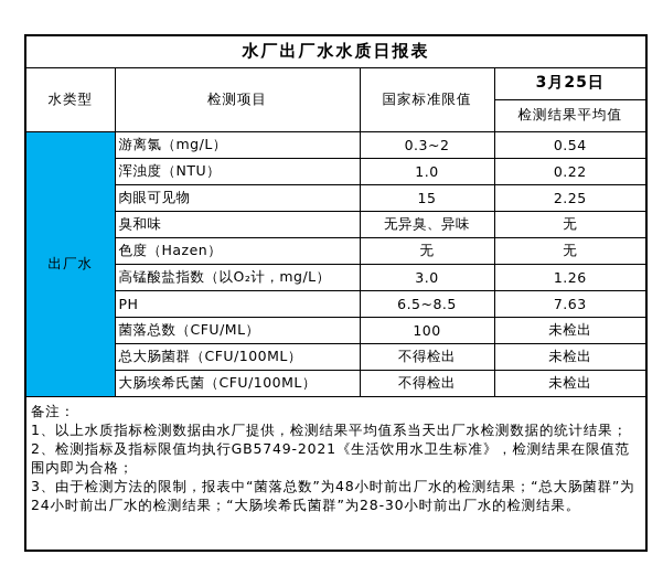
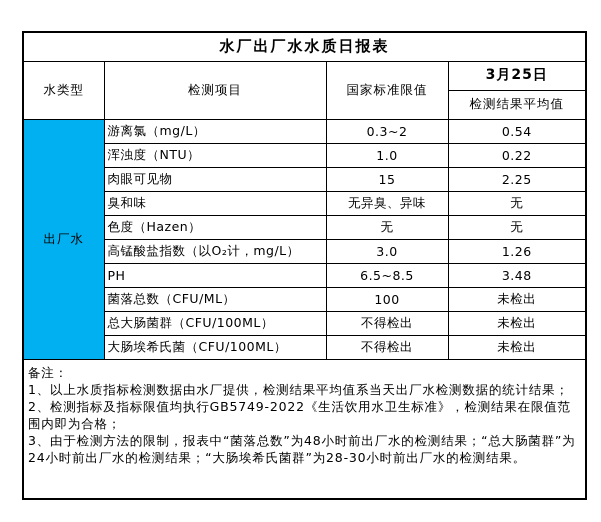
  水厂出厂水水质日报表
  水类型	检测项目	国家标准限值	3月25日
  检测结果平均值
  出厂水	游离氯（mg/L）	0.3~2	0.54
  浑浊度（NTU）	1.0	0.22
  肉眼可见物	15	2.25
  臭和味	无异臭、异味	无
  色度（Hazen）	无	无
  高锰酸盐指数（以O₂计，mg/L）	3.0	1.26
- PH	6.5~8.5	7.63
+ PH	6.5~8.5	3.48
  菌落总数（CFU/ML）	100	未检出
  总大肠菌群（CFU/100ML）	不得检出	未检出
  大肠埃希氏菌（CFU/100ML）	不得检出	未检出
- 备注： 1、以上水质指标检测数据由水厂提供，检测结果平均值系当天出厂水检测数据的统计结果； 2、检测指标及指标限值均执行GB5749-2021《生活饮用水卫生标准》，检测结果在限值范围内即为合格； 3、由于检测方法的限制，报表中“菌落总数”为48小时前出厂水的检测结果；“总大肠菌群”为24小时前出厂水的检测结果；“大肠埃希氏菌群”为28-30小时前出厂水的检测结果。
+ 备注： 1、以上水质指标检测数据由水厂提供，检测结果平均值系当天出厂水检测数据的统计结果； 2、检测指标及指标限值均执行GB5749-2022《生活饮用水卫生标准》，检测结果在限值范围内即为合格； 3、由于检测方法的限制，报表中“菌落总数”为48小时前出厂水的检测结果；“总大肠菌群”为24小时前出厂水的检测结果；“大肠埃希氏菌群”为28-30小时前出厂水的检测结果。
